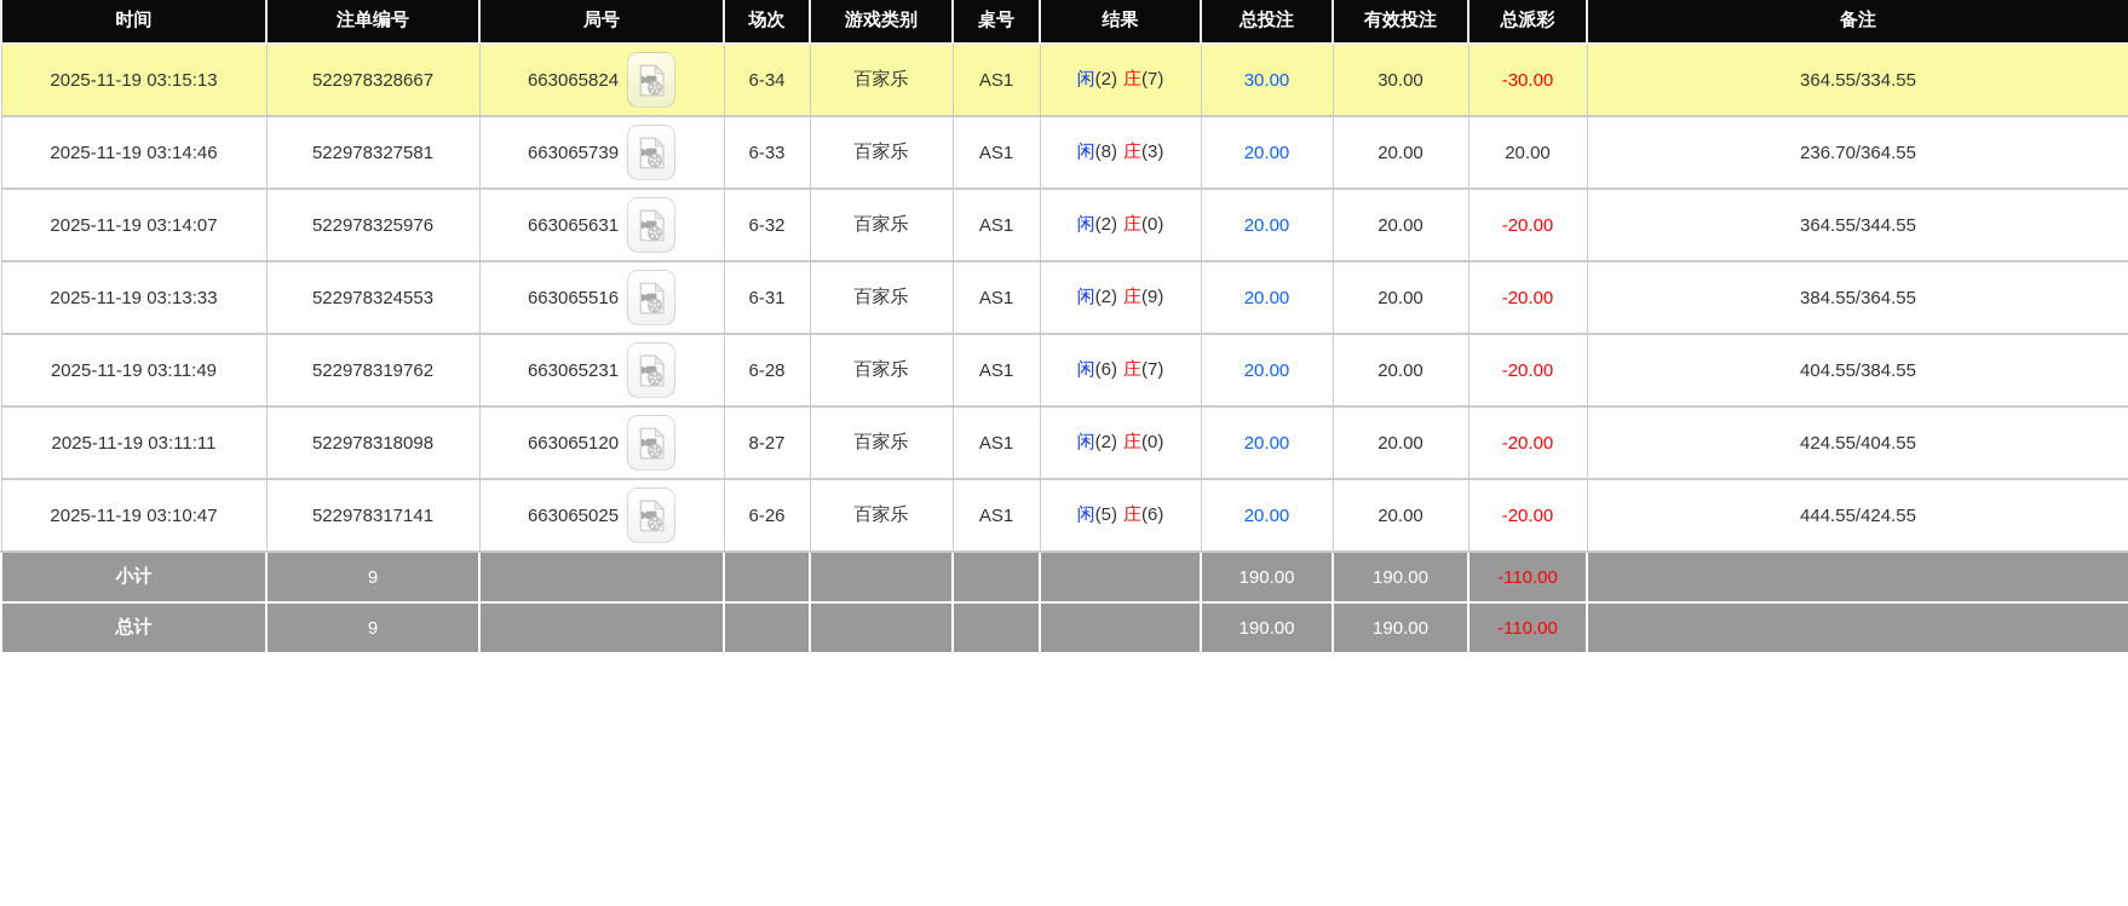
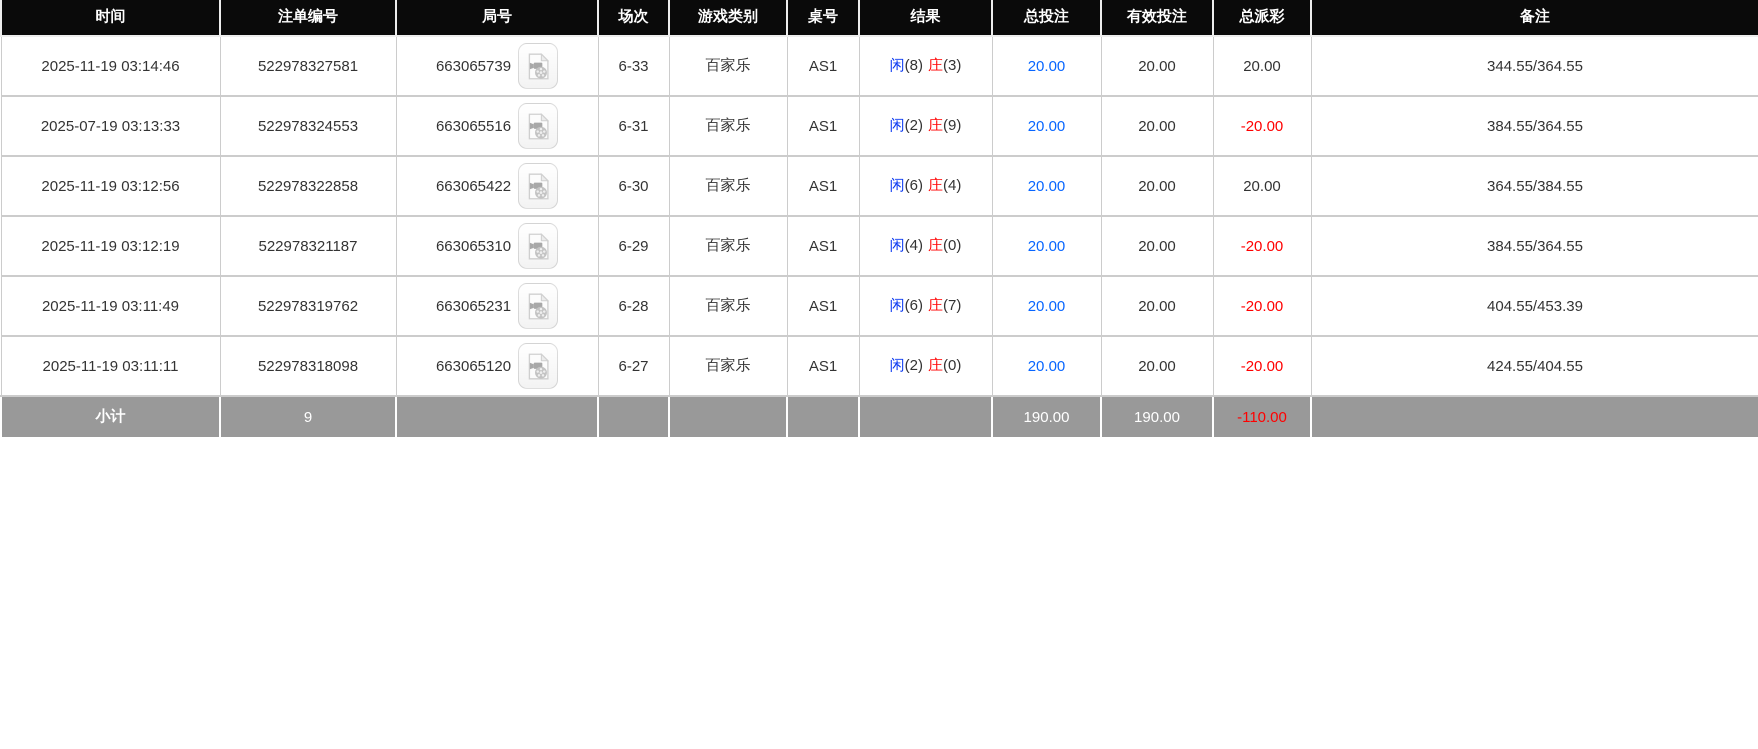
  时间	注单编号	局号	场次	游戏类别	桌号	结果	总投注	有效投注	总派彩	备注
- 2025-11-19 03:15:13	522978328667	663065824	6-34	百家乐	AS1	闲(2) 庄(7)	30.00	30.00	-30.00	364.55/334.55
- 2025-11-19 03:14:46	522978327581	663065739	6-33	百家乐	AS1	闲(8) 庄(3)	20.00	20.00	20.00	236.70/364.55
+ 2025-11-19 03:14:46	522978327581	663065739	6-33	百家乐	AS1	闲(8) 庄(3)	20.00	20.00	20.00	344.55/364.55
- 2025-11-19 03:14:07	522978325976	663065631	6-32	百家乐	AS1	闲(2) 庄(0)	20.00	20.00	-20.00	364.55/344.55
- 2025-11-19 03:13:33	522978324553	663065516	6-31	百家乐	AS1	闲(2) 庄(9)	20.00	20.00	-20.00	384.55/364.55
+ 2025-07-19 03:13:33	522978324553	663065516	6-31	百家乐	AS1	闲(2) 庄(9)	20.00	20.00	-20.00	384.55/364.55
+ 2025-11-19 03:12:56	522978322858	663065422	6-30	百家乐	AS1	闲(6) 庄(4)	20.00	20.00	20.00	364.55/384.55
+ 2025-11-19 03:12:19	522978321187	663065310	6-29	百家乐	AS1	闲(4) 庄(0)	20.00	20.00	-20.00	384.55/364.55
- 2025-11-19 03:11:49	522978319762	663065231	6-28	百家乐	AS1	闲(6) 庄(7)	20.00	20.00	-20.00	404.55/384.55
+ 2025-11-19 03:11:49	522978319762	663065231	6-28	百家乐	AS1	闲(6) 庄(7)	20.00	20.00	-20.00	404.55/453.39
- 2025-11-19 03:11:11	522978318098	663065120	8-27	百家乐	AS1	闲(2) 庄(0)	20.00	20.00	-20.00	424.55/404.55
+ 2025-11-19 03:11:11	522978318098	663065120	6-27	百家乐	AS1	闲(2) 庄(0)	20.00	20.00	-20.00	424.55/404.55
- 2025-11-19 03:10:47	522978317141	663065025	6-26	百家乐	AS1	闲(5) 庄(6)	20.00	20.00	-20.00	444.55/424.55
  小计	9						190.00	190.00	-110.00
- 总计	9						190.00	190.00	-110.00
